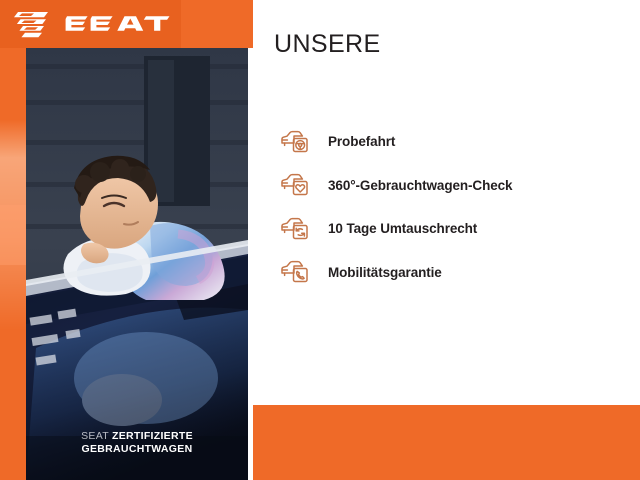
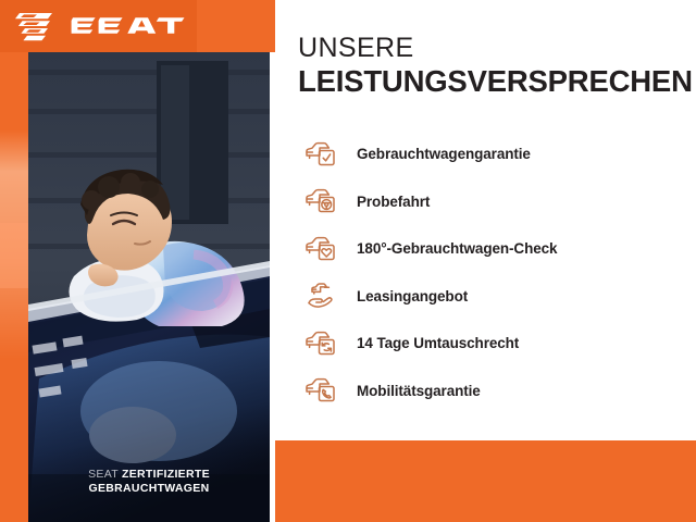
  SEAT ZERTIFIZIERTE
  GEBRAUCHTWAGEN
  UNSERE
+ LEISTUNGSVERSPRECHEN
+ Gebrauchtwagengarantie
  Probefahrt
- 360°-Gebrauchtwagen-Check
+ 180°-Gebrauchtwagen-Check
+ Leasingangebot
- 10 Tage Umtauschrecht
+ 14 Tage Umtauschrecht
  Mobilitätsgarantie
